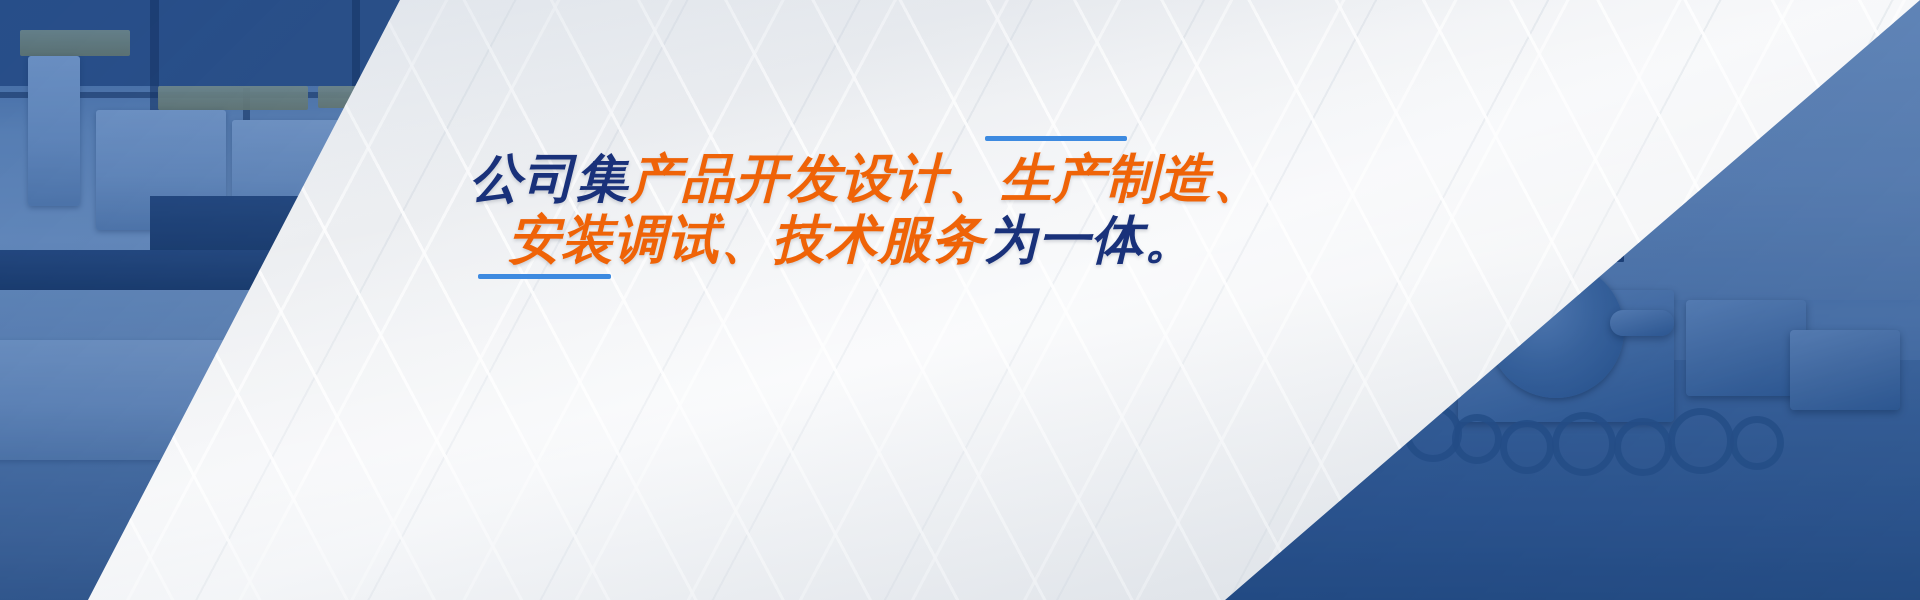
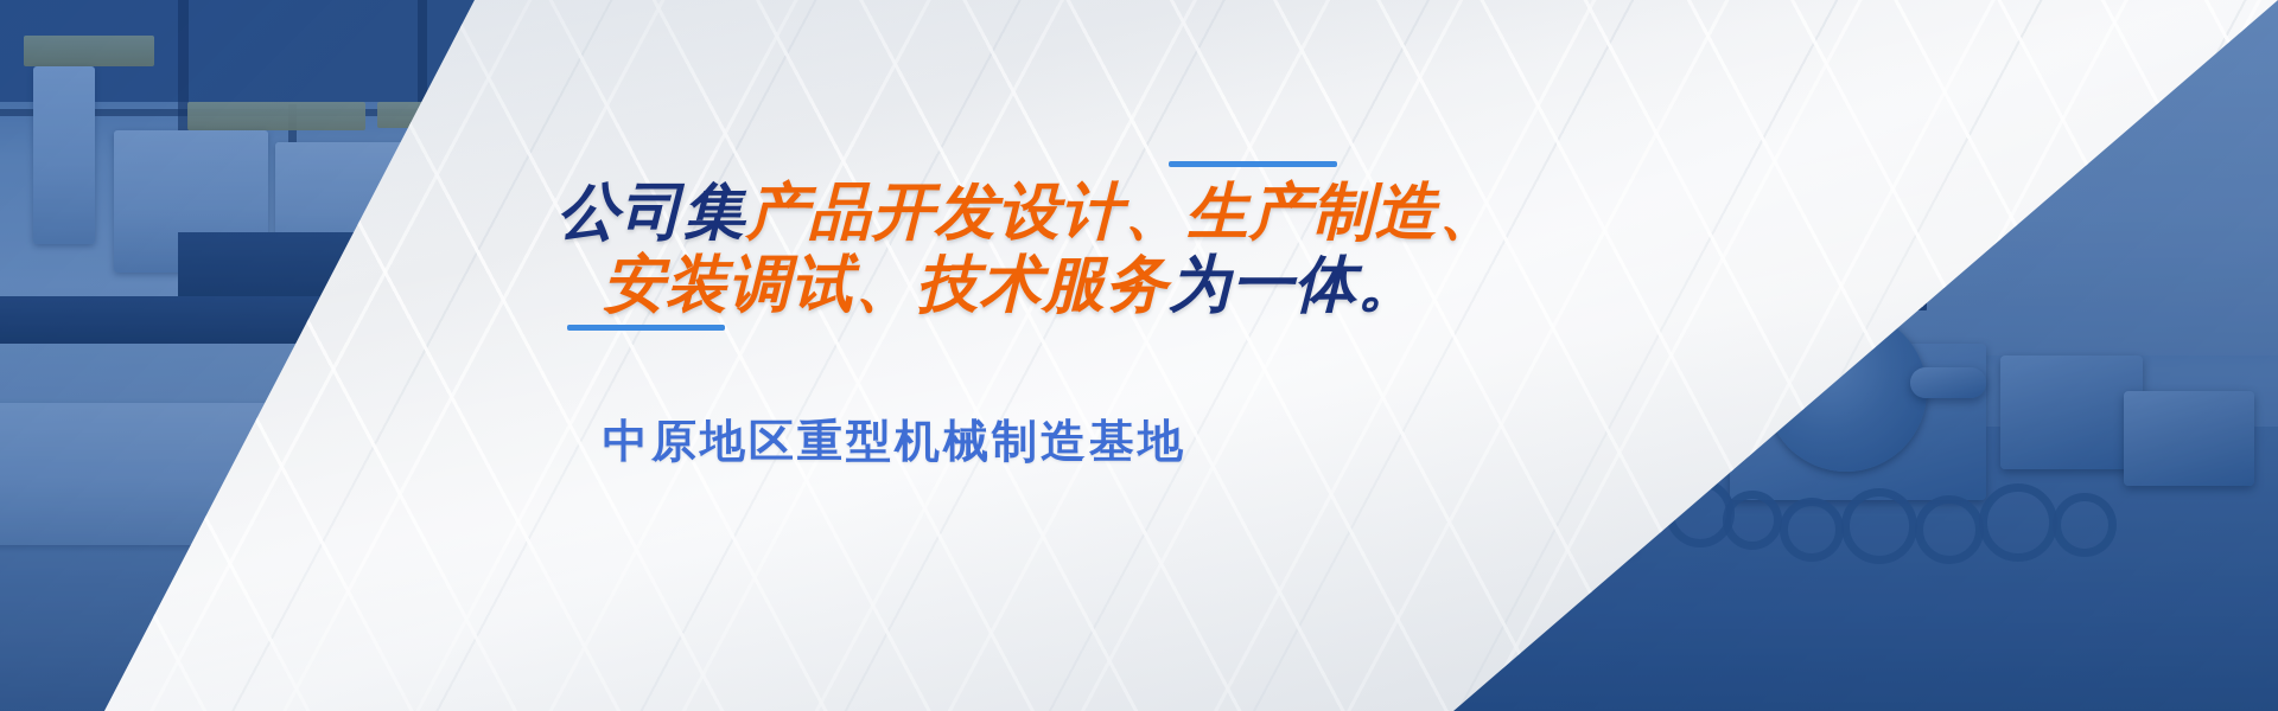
  公司集产品开发设计、生产制造、
  安装调试、技术服务为一体。
+ 中原地区重型机械制造基地
